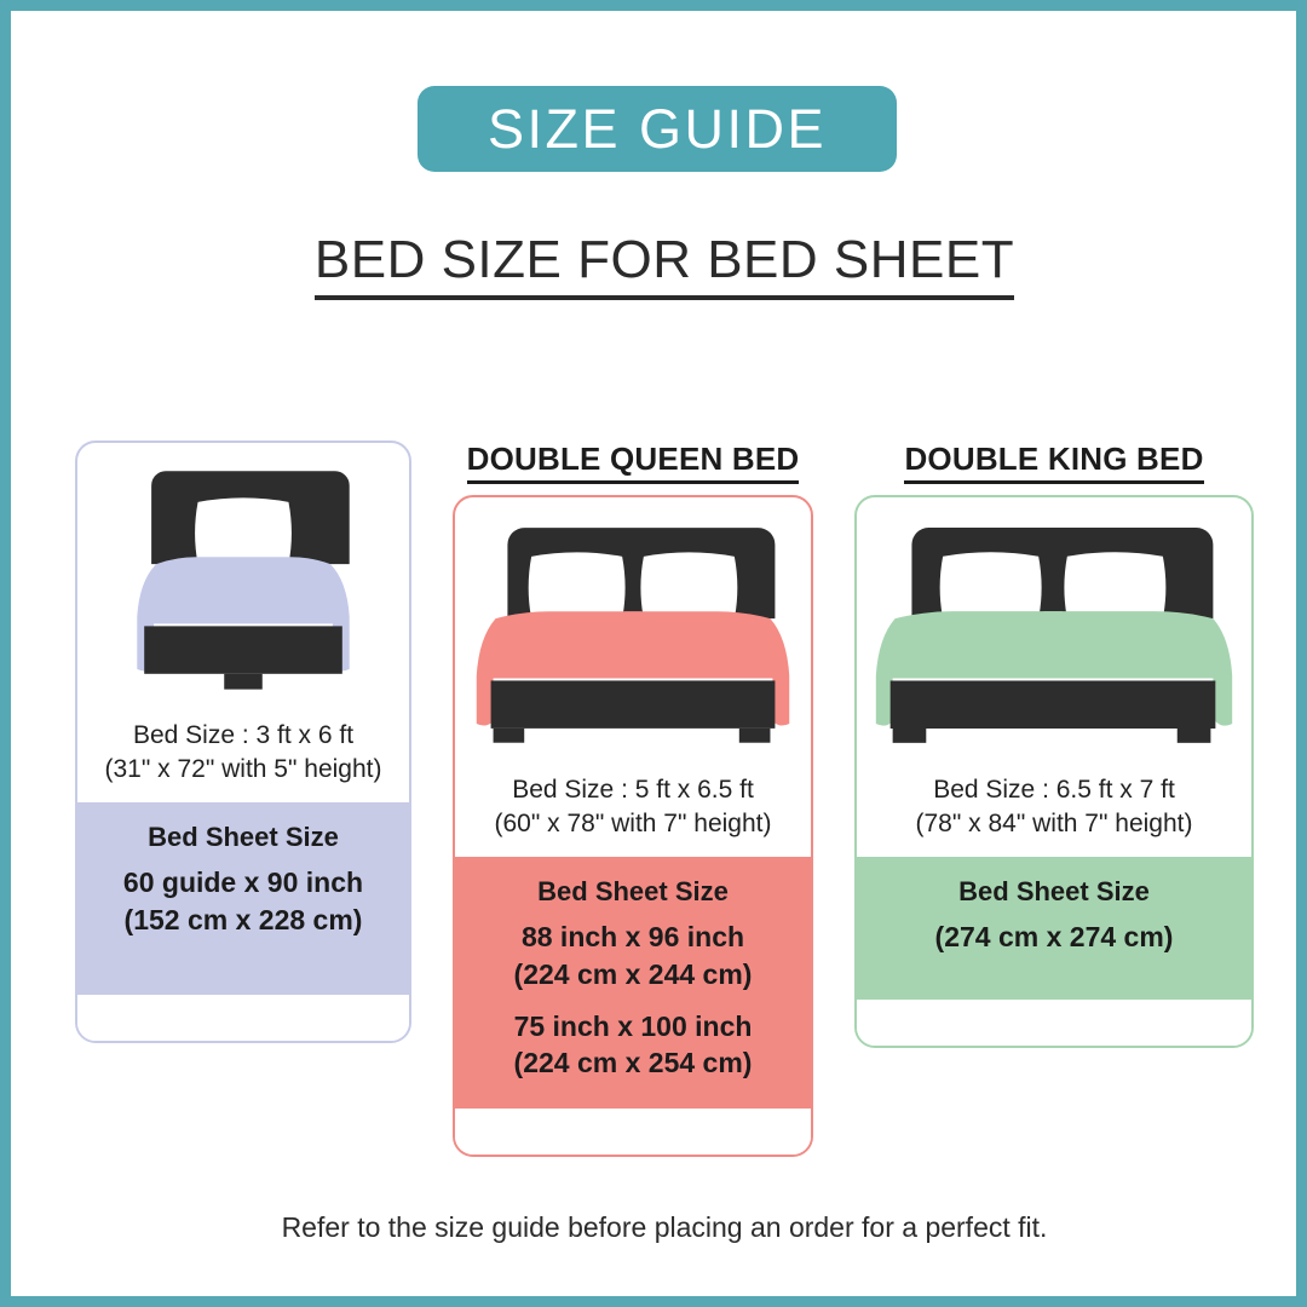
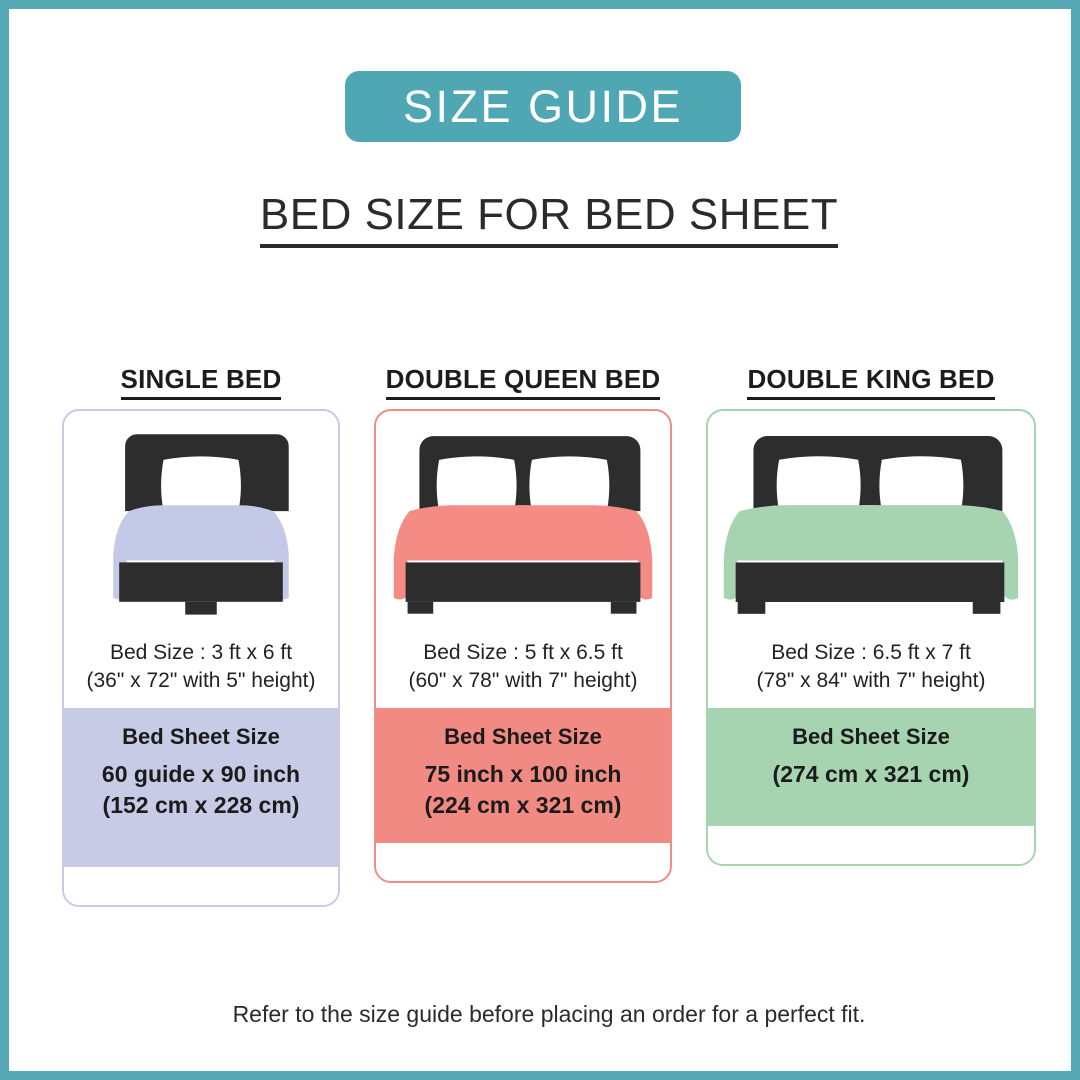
  SIZE GUIDE
  BED SIZE FOR BED SHEET
+ SINGLE BED
  Bed Size : 3 ft x 6 ft
- (31" x 72" with 5" height)
+ (36" x 72" with 5" height)
  Bed Sheet Size
  60 guide x 90 inch
  (152 cm x 228 cm)
  DOUBLE QUEEN BED
  Bed Size : 5 ft x 6.5 ft
  (60" x 78" with 7" height)
  Bed Sheet Size
- 88 inch x 96 inch
- (224 cm x 244 cm)
  75 inch x 100 inch
- (224 cm x 254 cm)
+ (224 cm x 321 cm)
  DOUBLE KING BED
  Bed Size : 6.5 ft x 7 ft
  (78" x 84" with 7" height)
  Bed Sheet Size
- (274 cm x 274 cm)
+ (274 cm x 321 cm)
  Refer to the size guide before placing an order for a perfect fit.
